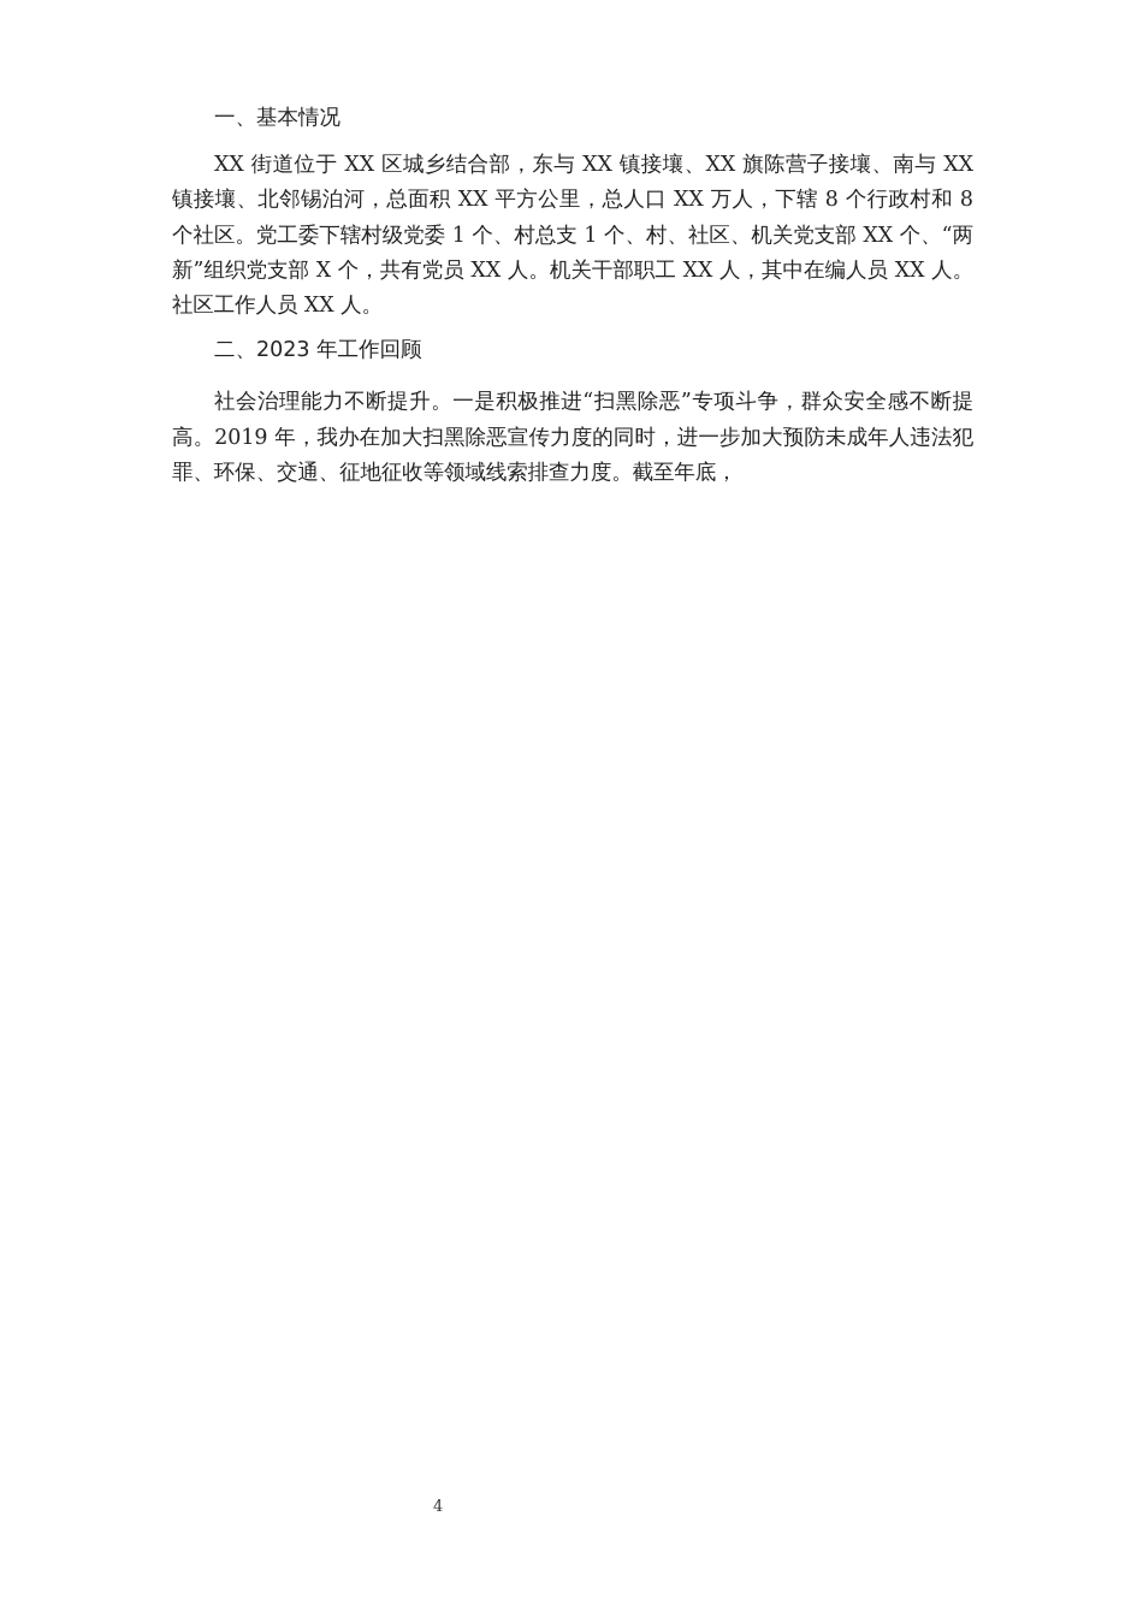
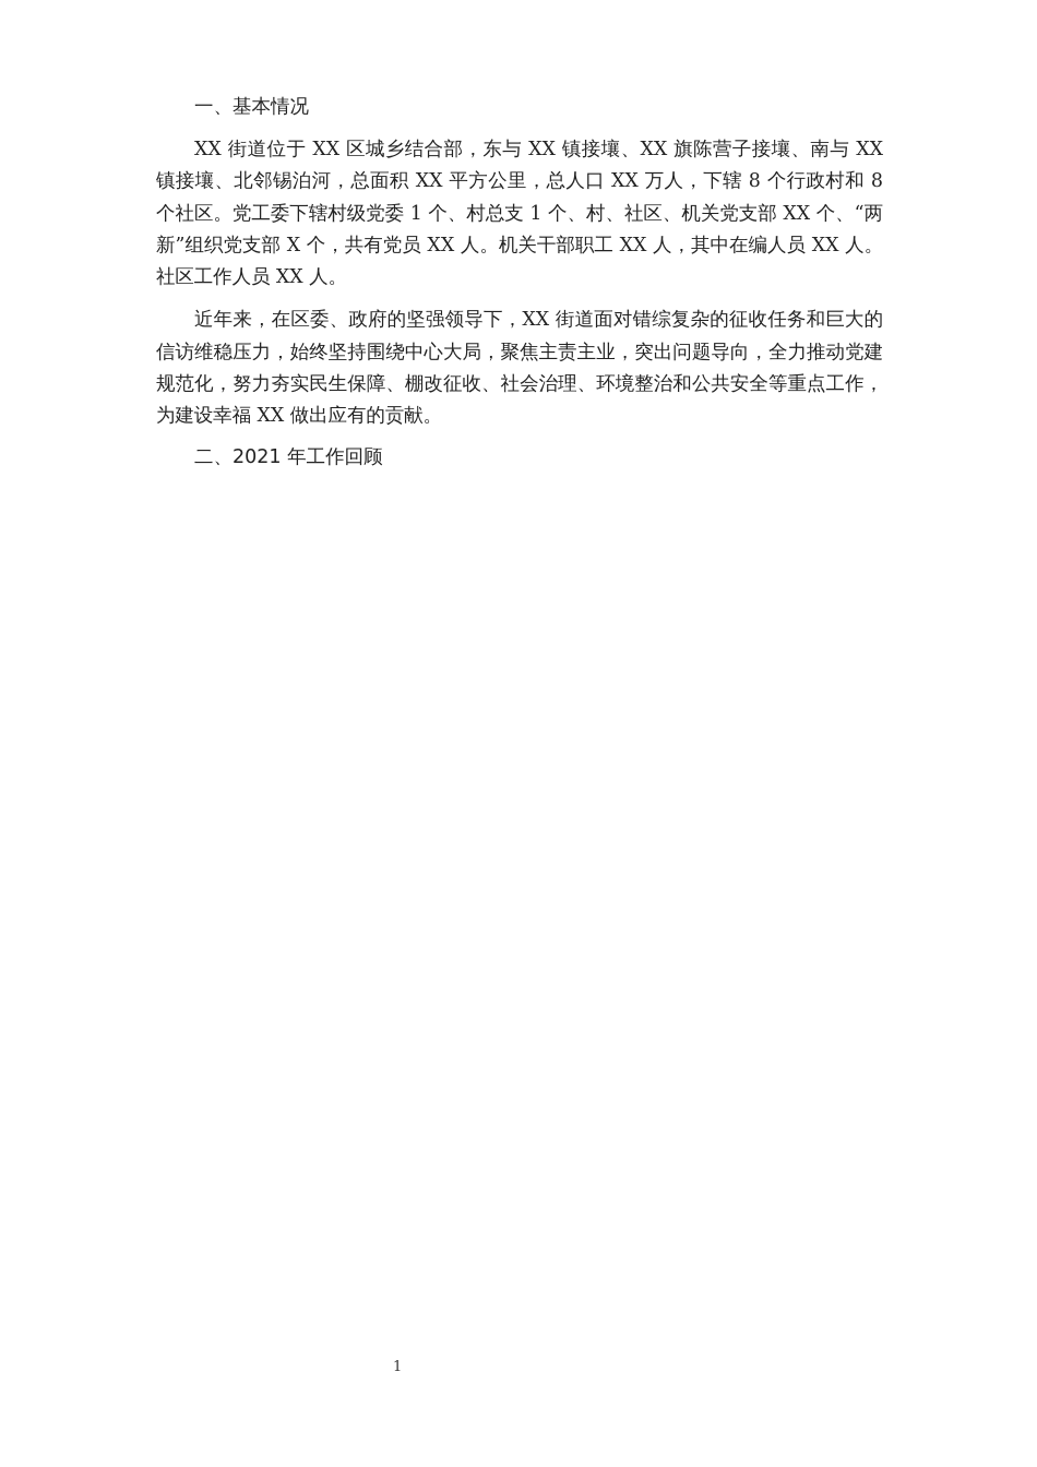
  一、基本情况
  XX 街道位于 XX 区城乡结合部，东与 XX 镇接壤、XX 旗陈营子接壤、南与 XX 镇接壤、北邻锡泊河，总面积 XX 平方公里，总人口 XX 万人，下辖 8 个行政村和 8 个社区。党工委下辖村级党委 1 个、村总支 1 个、村、社区、机关党支部 XX 个、“两新”组织党支部 X 个，共有党员 XX 人。机关干部职工 XX 人，其中在编人员 XX 人。社区工作人员 XX 人。
+ 近年来，在区委、政府的坚强领导下，XX 街道面对错综复杂的征收任务和巨大的信访维稳压力，始终坚持围绕中心大局，聚焦主责主业，突出问题导向，全力推动党建规范化，努力夯实民生保障、棚改征收、社会治理、环境整治和公共安全等重点工作，为建设幸福 XX 做出应有的贡献。
- 二、2023 年工作回顾
+ 二、2021 年工作回顾
- 社会治理能力不断提升。一是积极推进“扫黑除恶”专项斗争，群众安全感不断提高。2019 年，我办在加大扫黑除恶宣传力度的同时，进一步加大预防未成年人违法犯罪、环保、交通、征地征收等领域线索排查力度。截至年底，
- 4
+ 1
